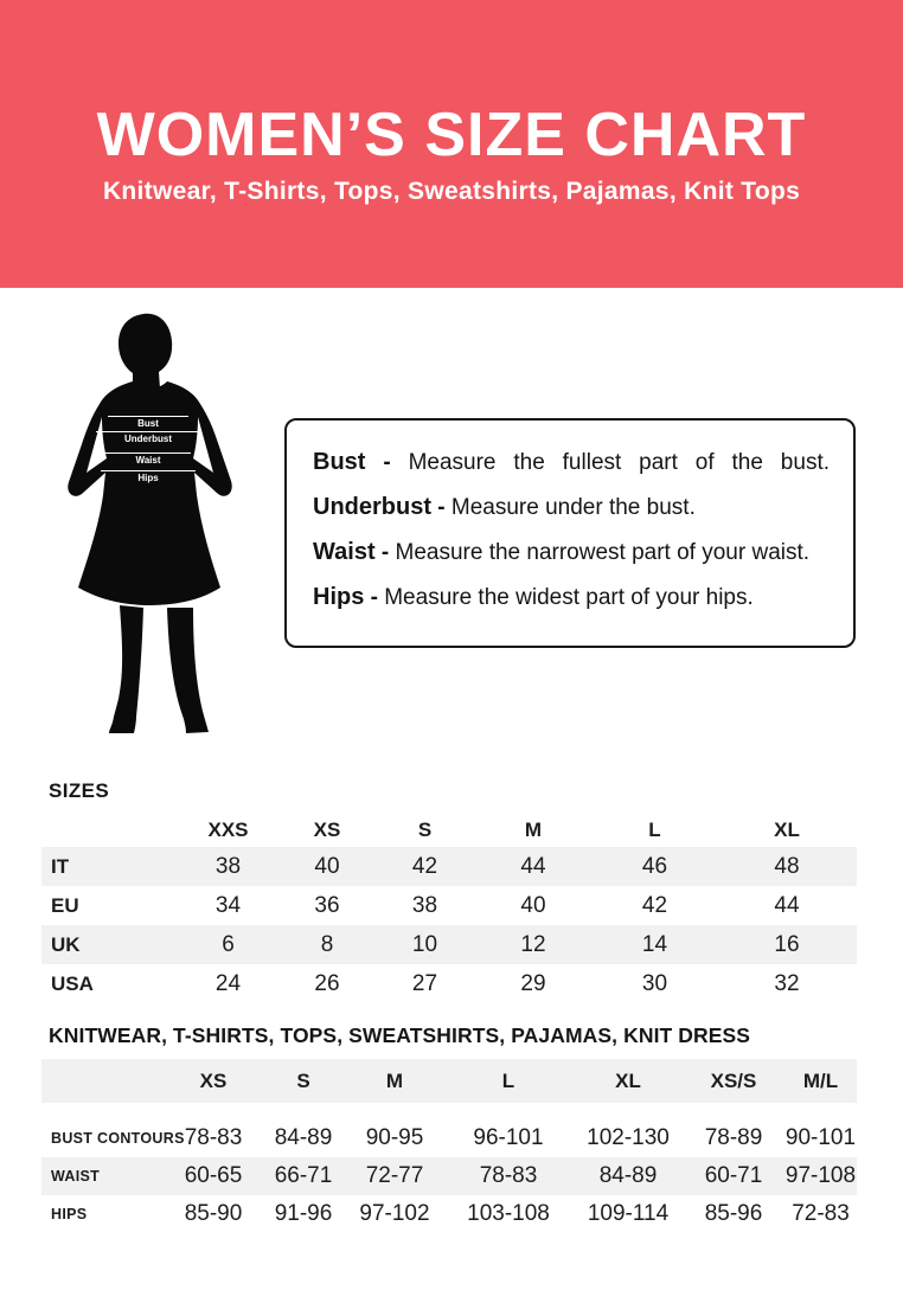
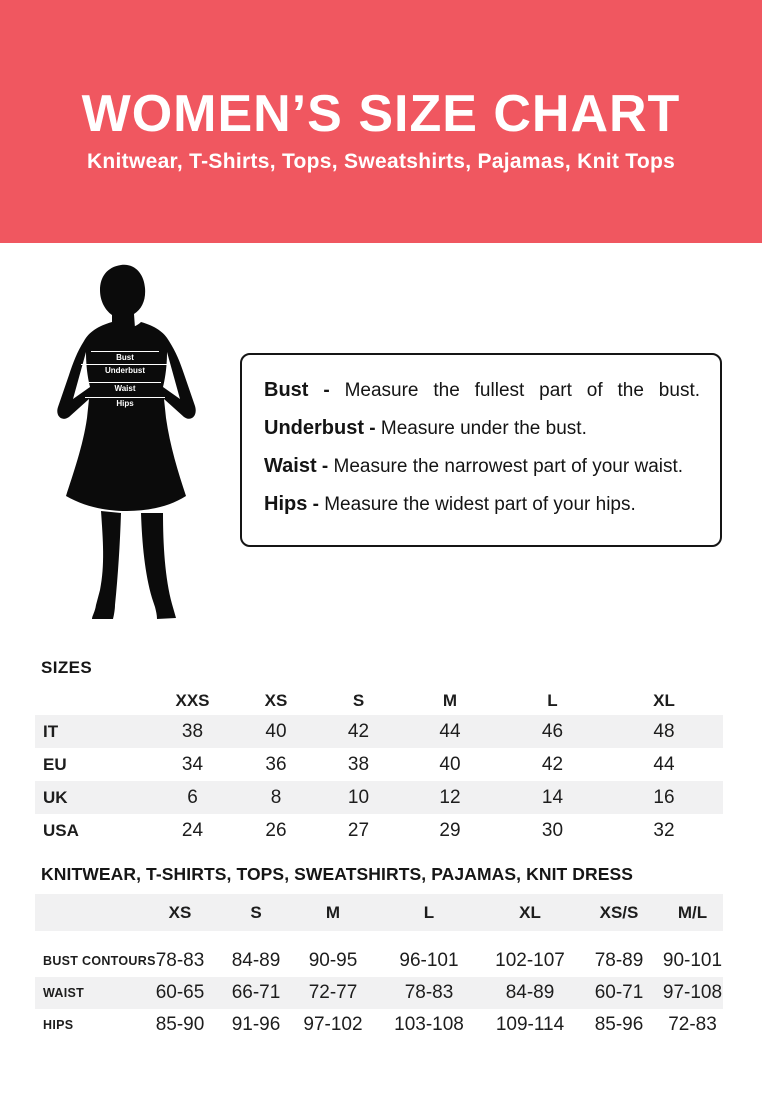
  WOMEN’S SIZE CHART
  Knitwear, T-Shirts, Tops, Sweatshirts, Pajamas, Knit Tops
  Bust
  Underbust
  Waist
  Hips
  Bust - Measure the fullest part of the bust.
  Underbust - Measure under the bust.
  Waist - Measure the narrowest part of your waist.
  Hips - Measure the widest part of your hips.
  SIZES
  	XXS	XS	S	M	L	XL
  IT	38	40	42	44	46	48
  EU	34	36	38	40	42	44
  UK	6	8	10	12	14	16
  USA	24	26	27	29	30	32
  KNITWEAR, T-SHIRTS, TOPS, SWEATSHIRTS, PAJAMAS, KNIT DRESS
  	XS	S	M	L	XL	XS/S	M/L
- BUST CONTOURS	78-83	84-89	90-95	96-101	102-130	78-89	90-101
+ BUST CONTOURS	78-83	84-89	90-95	96-101	102-107	78-89	90-101
  WAIST	60-65	66-71	72-77	78-83	84-89	60-71	97-108
  HIPS	85-90	91-96	97-102	103-108	109-114	85-96	72-83
